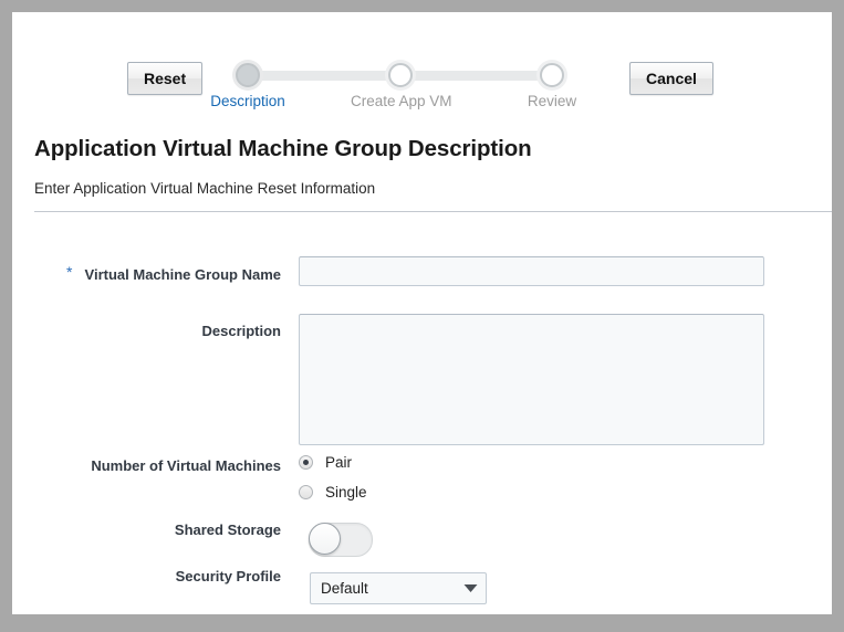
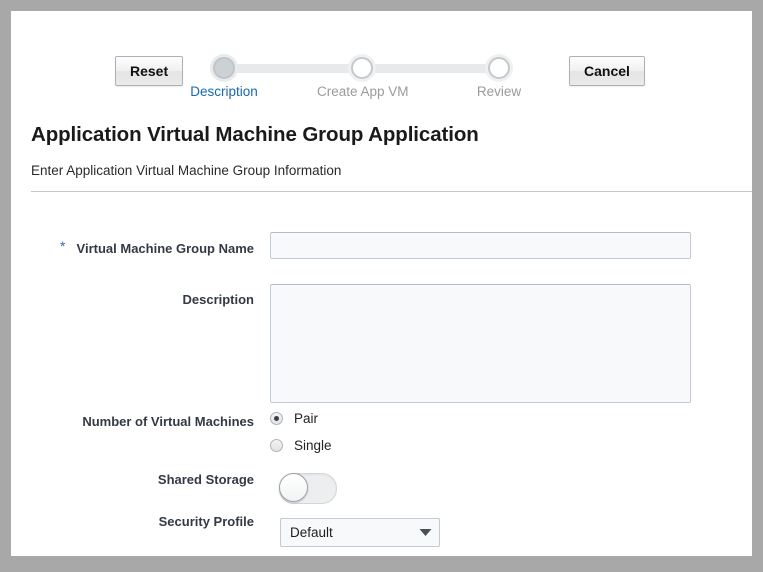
  Reset
  Cancel
  Description
  Create App VM
  Review
- Application Virtual Machine Group Description
+ Application Virtual Machine Group Application
- Enter Application Virtual Machine Reset Information
+ Enter Application Virtual Machine Group Information
  *
  Virtual Machine Group Name
  Description
  Number of Virtual Machines
  Pair
  Single
  Shared Storage
  Security Profile
  Default
